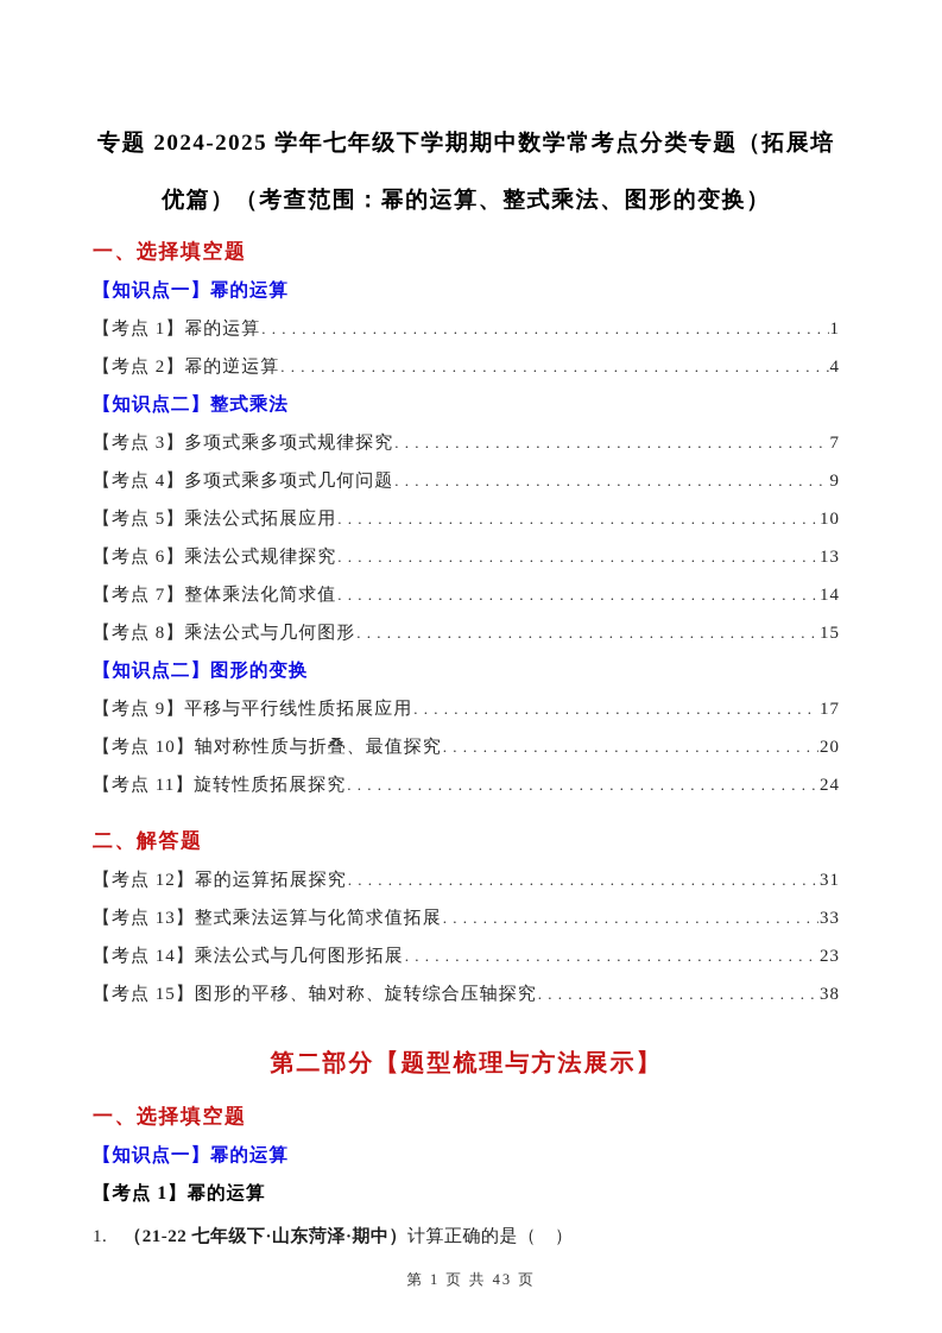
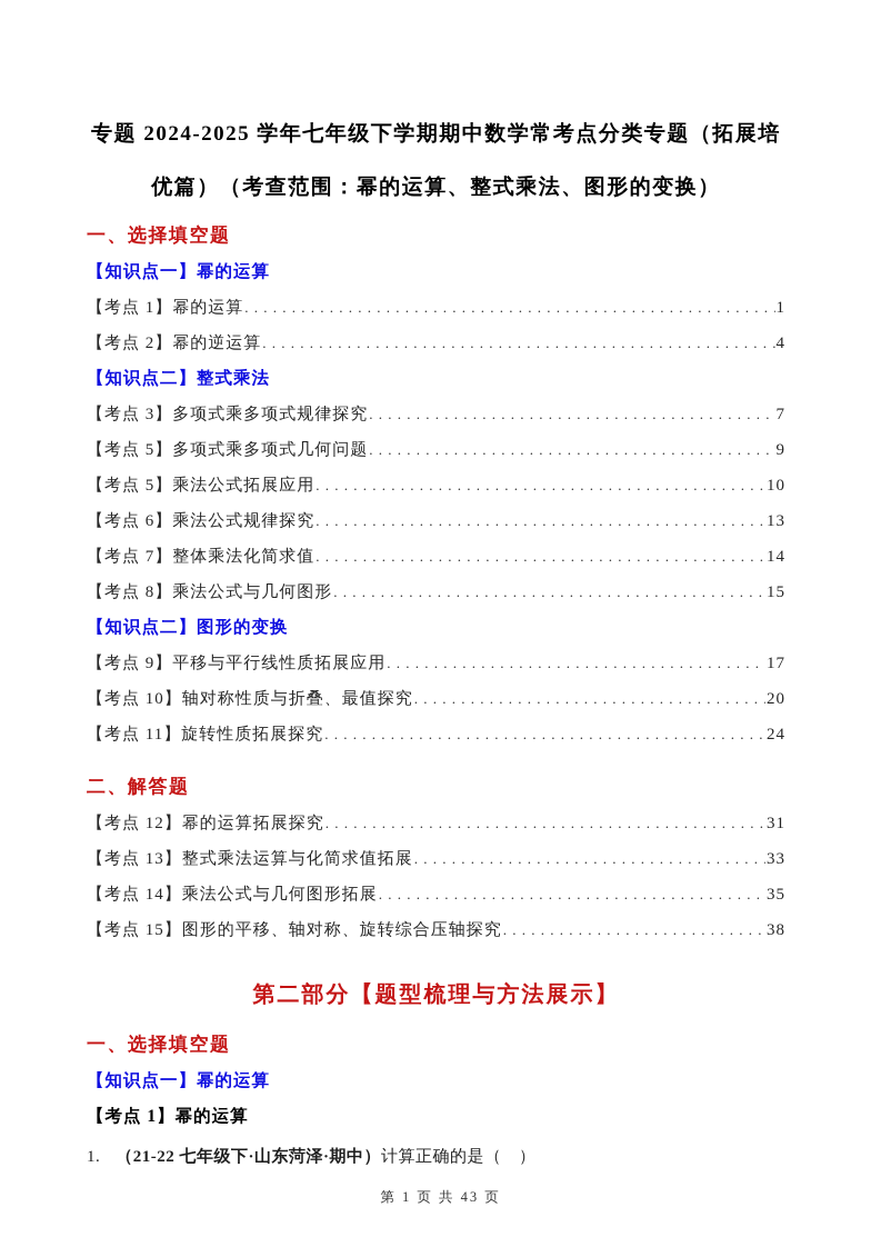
  专题 2024-2025 学年七年级下学期期中数学常考点分类专题（拓展培
  优篇）（考查范围：幂的运算、整式乘法、图形的变换）
  一、选择填空题
  【知识点一】幂的运算
  【考点 1】幂的运算
  1
  【考点 2】幂的逆运算
  4
  【知识点二】整式乘法
  【考点 3】多项式乘多项式规律探究
  7
- 【考点 4】多项式乘多项式几何问题
+ 【考点 5】多项式乘多项式几何问题
  9
  【考点 5】乘法公式拓展应用
  10
  【考点 6】乘法公式规律探究
  13
  【考点 7】整体乘法化简求值
  14
  【考点 8】乘法公式与几何图形
  15
  【知识点二】图形的变换
  【考点 9】平移与平行线性质拓展应用
  17
  【考点 10】轴对称性质与折叠、最值探究
  20
  【考点 11】旋转性质拓展探究
  24
  二、解答题
  【考点 12】幂的运算拓展探究
  31
  【考点 13】整式乘法运算与化简求值拓展
  33
  【考点 14】乘法公式与几何图形拓展
- 23
+ 35
  【考点 15】图形的平移、轴对称、旋转综合压轴探究
  38
  第二部分【题型梳理与方法展示】
  一、选择填空题
  【知识点一】幂的运算
  【考点 1】幂的运算
  1. （21-22 七年级下·山东菏泽·期中）计算正确的是（ ）
  第 1 页 共 43 页
